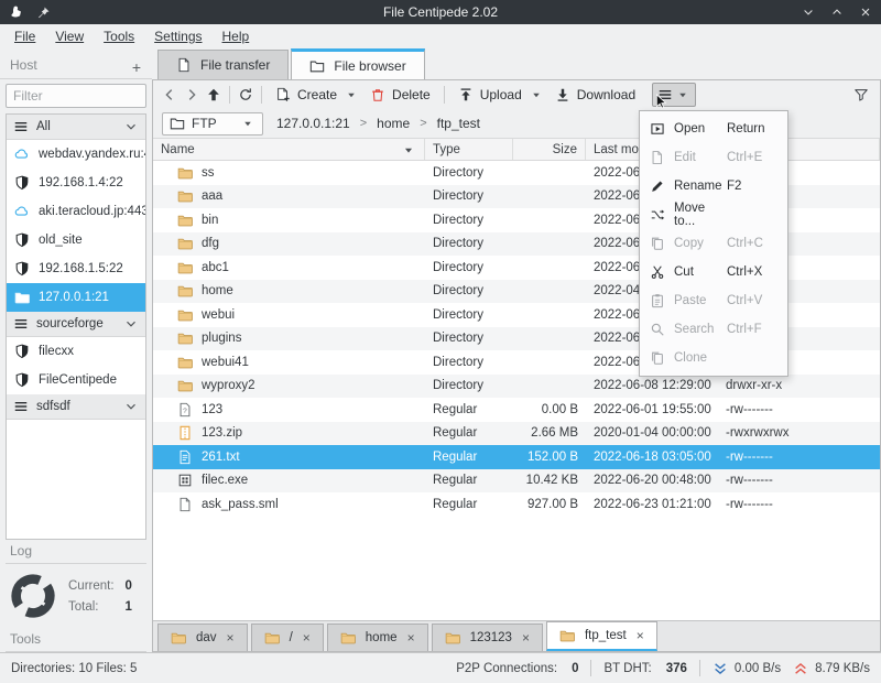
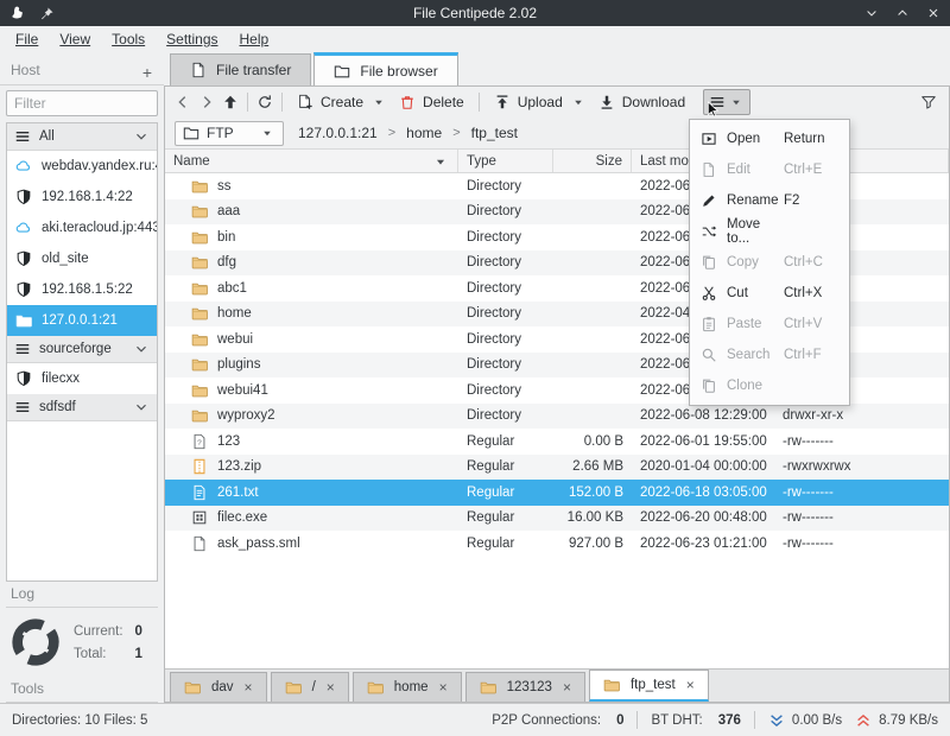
  File Centipede 2.02
  File
  View
  Tools
  Settings
  Help
  Host
  +
  File transfer
  File browser
  Filter
  All
  webdav.yandex.ru:
  192.168.1.4:22
  aki.teracloud.jp:443
  old_site
  192.168.1.5:22
  127.0.0.1:21
  sourceforge
  filecxx
- FileCentipede
  sdfsdf
  Log
  Current:
  0
  Total:
  1
  Tools
  Create
  Delete
  Upload
  Download
  FTP
  127.0.0.1:21
  >
  home
  >
  ftp_test
  Name
  Type
  Size
  ss
  Directory
  2022-06
  aaa
  Directory
  2022-06
  bin
  Directory
  2022-06
  dfg
  Directory
  2022-06
  abc1
  Directory
  2022-06
  home
  Directory
  2022-04
  webui
  Directory
  2022-06
  plugins
  Directory
  2022-06
  webui41
  Directory
  2022-06
  wyproxy2
  Directory
  2022-06-08 12:29:00
  drwxr-xr-x
  123
  Regular
  0.00 B
  2022-06-01 19:55:00
  -rw-------
  123.zip
  Regular
  2.66 MB
  2020-01-04 00:00:00
  -rwxrwxrwx
  261.txt
  Regular
  152.00 B
  2022-06-18 03:05:00
  -rw-------
  filec.exe
  Regular
- 10.42 KB
+ 16.00 KB
  2022-06-20 00:48:00
  -rw-------
  ask_pass.sml
  Regular
  927.00 B
  2022-06-23 01:21:00
  -rw-------
  dav
  ×
  /
  ×
  home
  ×
  123123
  ×
  ftp_test
  ×
  Directories: 10 Files: 5
  P2P Connections:
  0
  BT DHT:
  376
  0.00 B/s
  8.79 KB/s
  Open
  Return
  Edit
  Ctrl+E
  Rename
  F2
  Move to...
  Copy
  Ctrl+C
  Cut
  Ctrl+X
  Paste
  Ctrl+V
  Search
  Ctrl+F
  Clone
